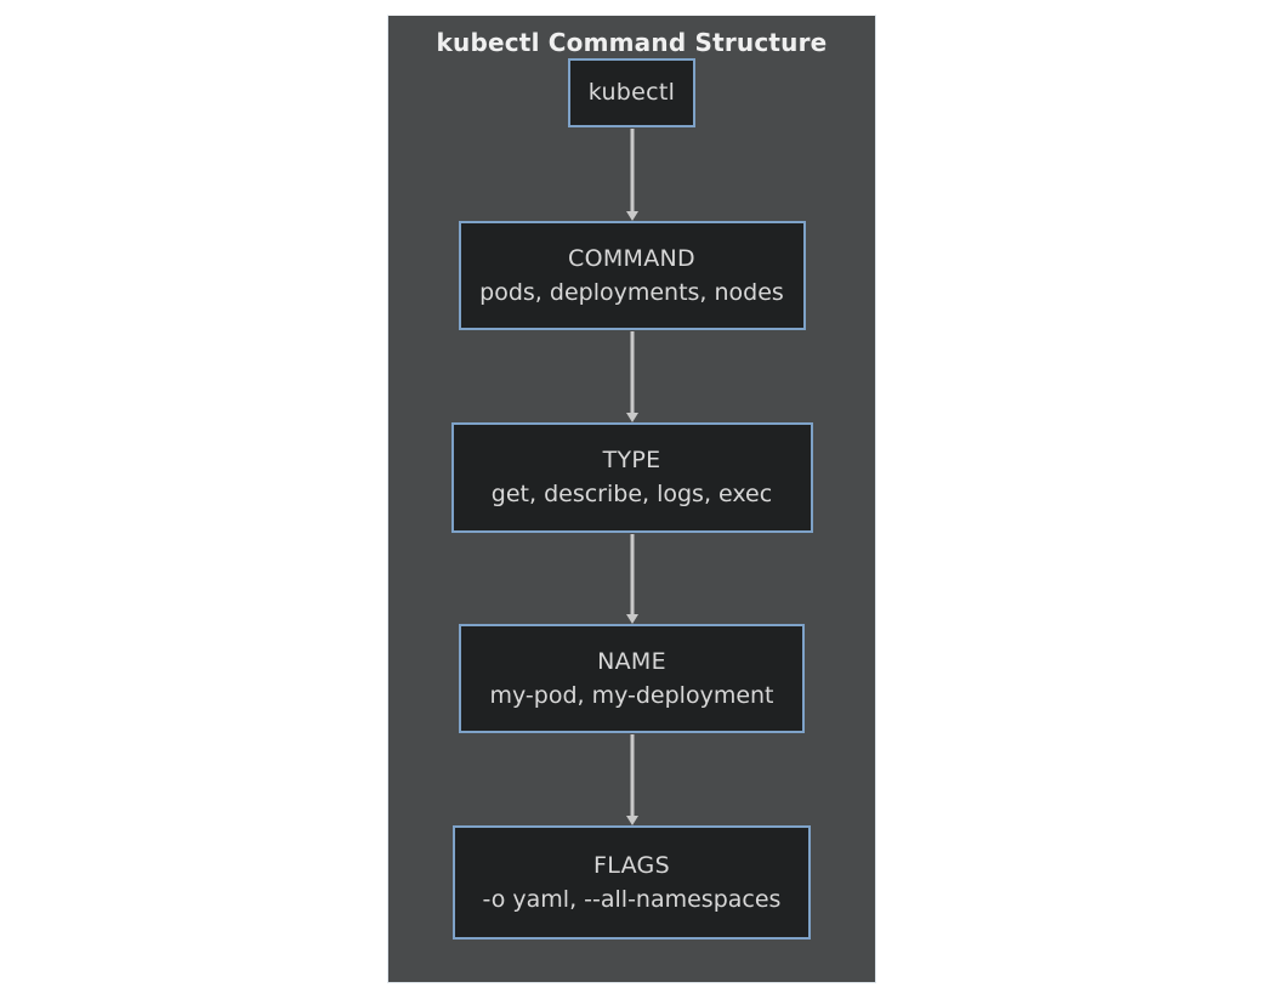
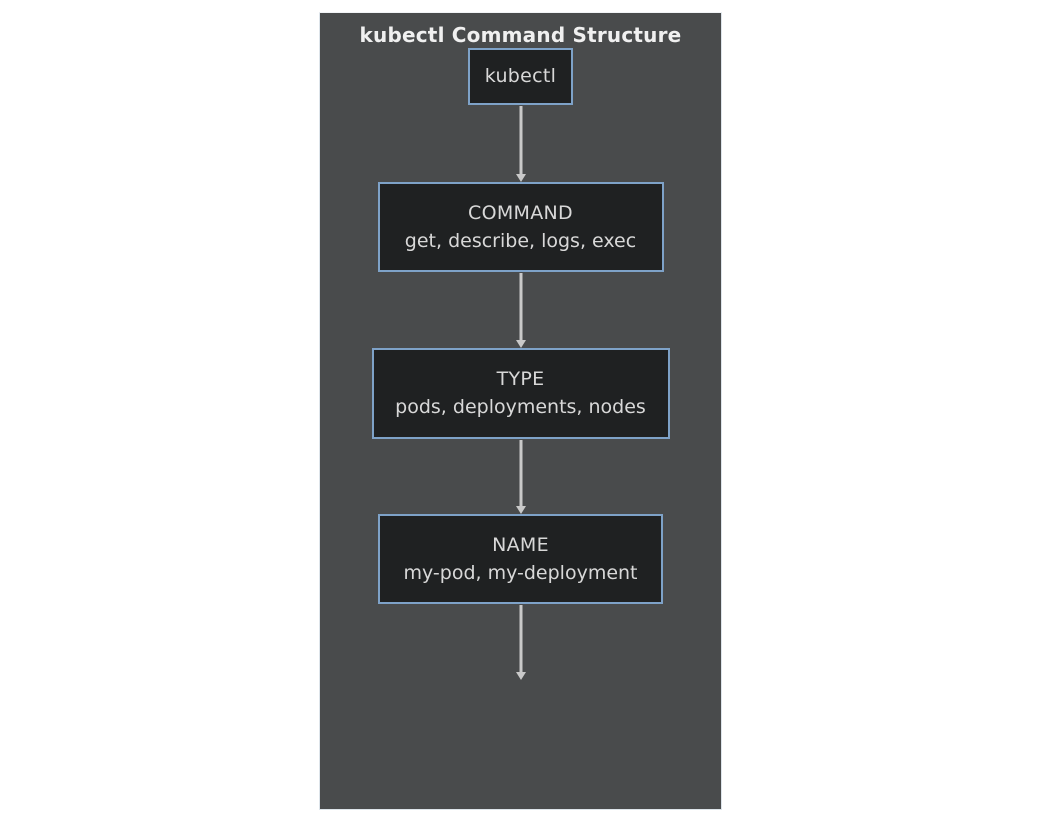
  kubectl Command Structure
  kubectl
  COMMAND
- pods, deployments, nodes
+ get, describe, logs, exec
  TYPE
- get, describe, logs, exec
+ pods, deployments, nodes
  NAME
  my-pod, my-deployment
- FLAGS
- -o yaml, --all-namespaces
